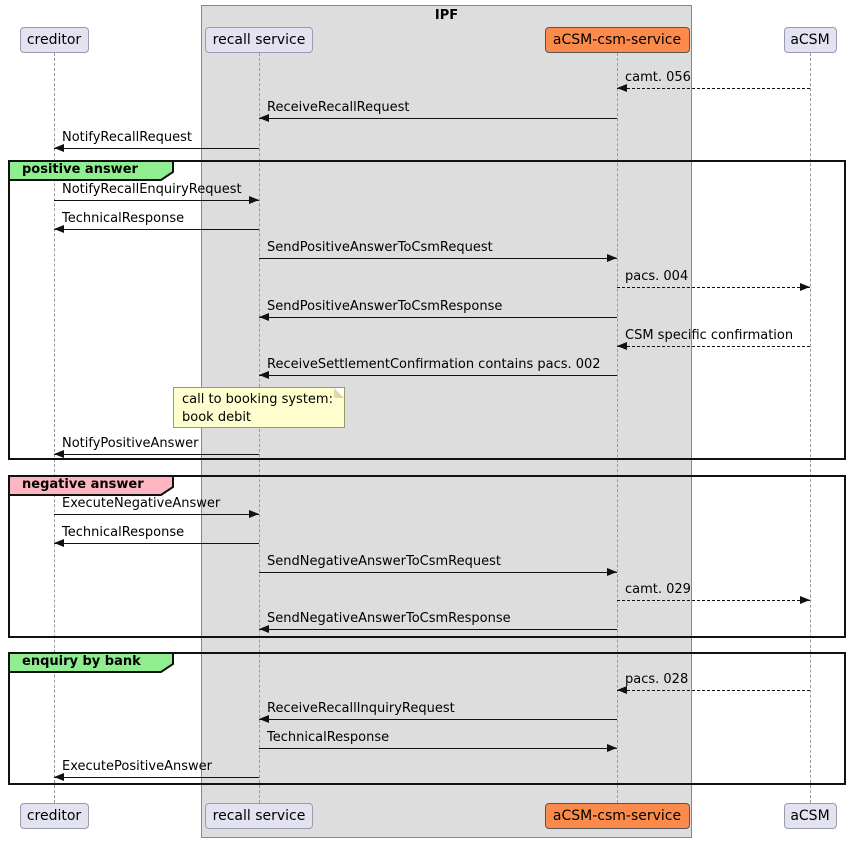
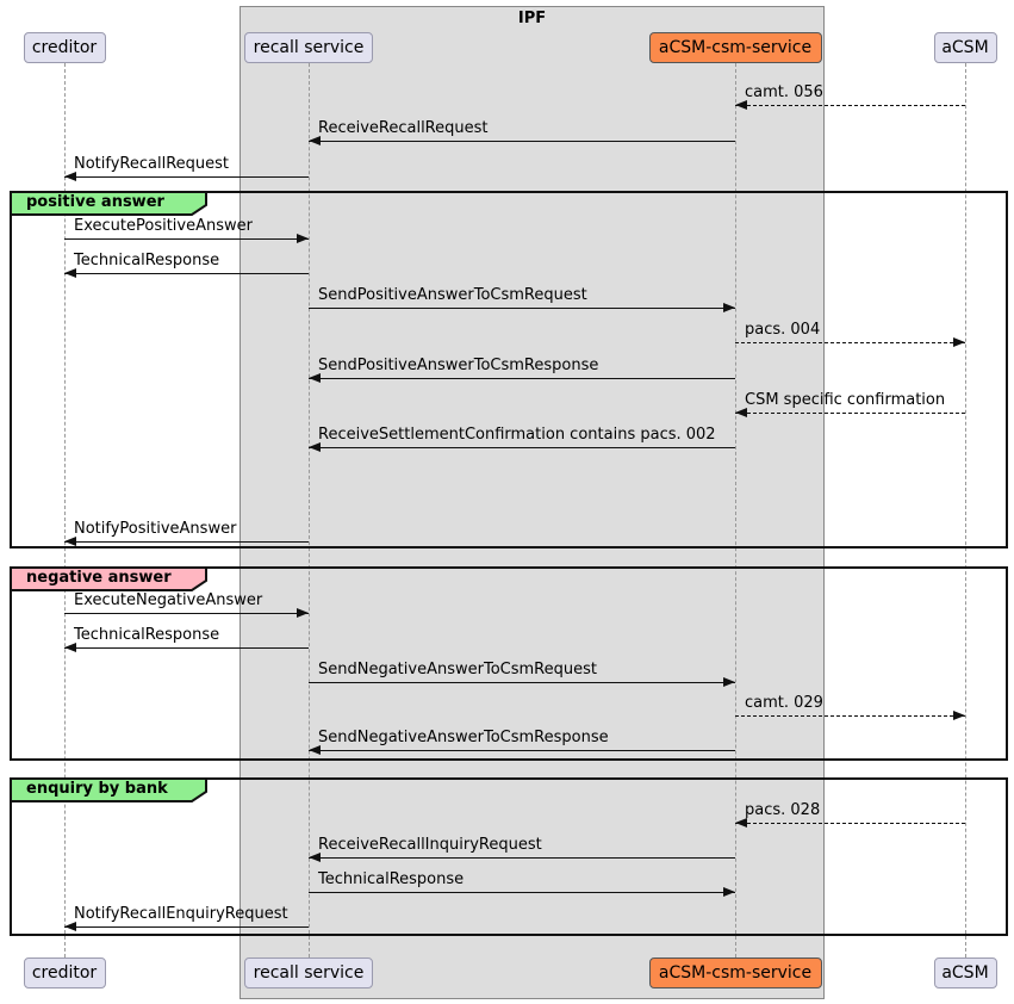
  IPF
  positive answer
  negative answer
  enquiry by bank
  camt. 056
  ReceiveRecallRequest
  NotifyRecallRequest
- NotifyRecallEnquiryRequest
+ ExecutePositiveAnswer
  TechnicalResponse
  SendPositiveAnswerToCsmRequest
  pacs. 004
  SendPositiveAnswerToCsmResponse
  CSM specific confirmation
  ReceiveSettlementConfirmation contains pacs. 002
  NotifyPositiveAnswer
  ExecuteNegativeAnswer
  TechnicalResponse
  SendNegativeAnswerToCsmRequest
  camt. 029
  SendNegativeAnswerToCsmResponse
  pacs. 028
  ReceiveRecallInquiryRequest
  TechnicalResponse
- ExecutePositiveAnswer
+ NotifyRecallEnquiryRequest
  creditor
  recall service
  aCSM-csm-service
  aCSM
  creditor
  recall service
  aCSM-csm-service
  aCSM
- call to booking system:
- book debit
